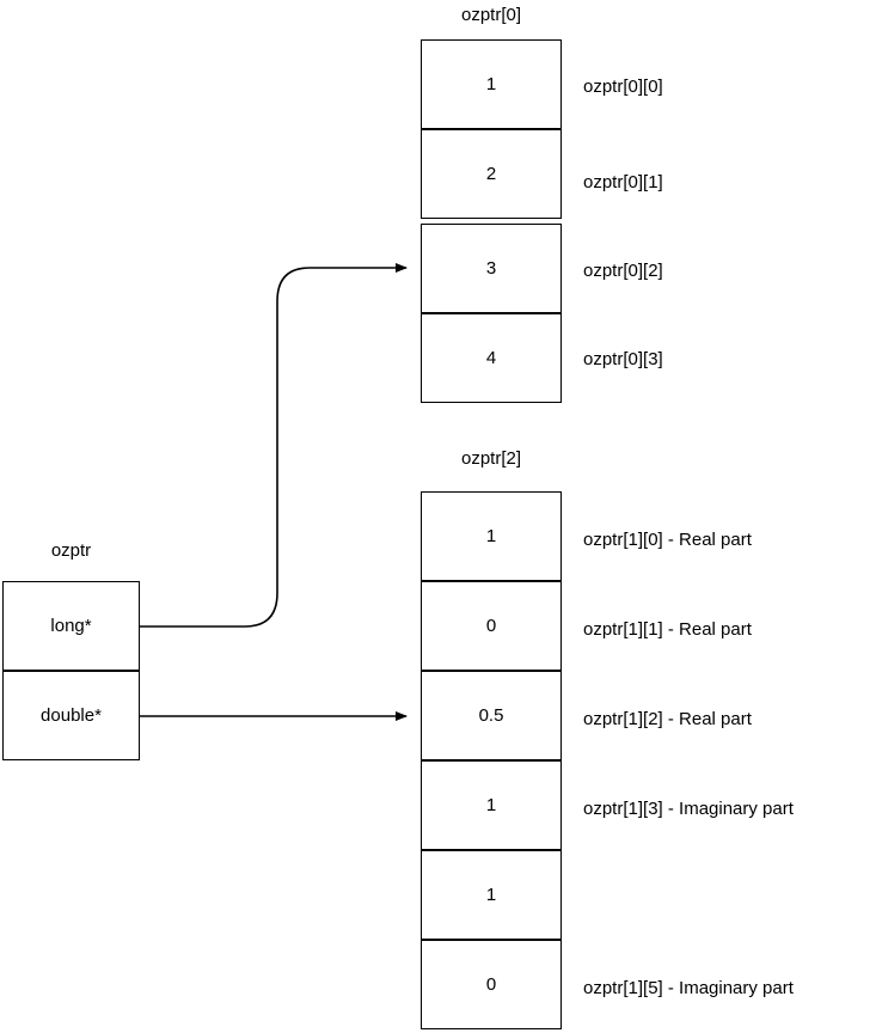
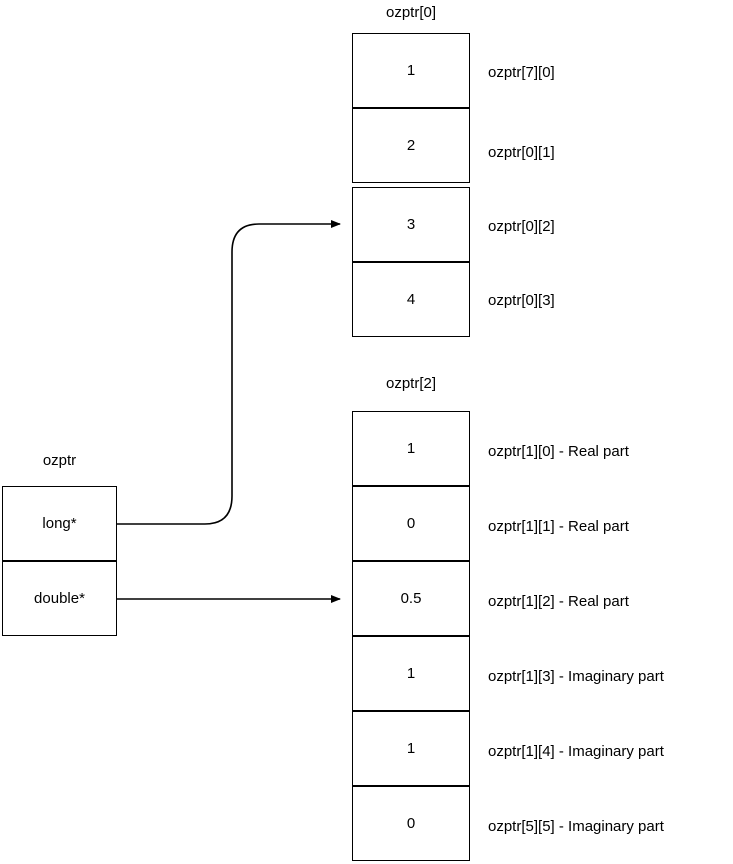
  ozptr
  long*
  double*
  ozptr[0]
  1
  2
  3
  4
- ozptr[0][0]
+ ozptr[7][0]
  ozptr[0][1]
  ozptr[0][2]
  ozptr[0][3]
  ozptr[2]
  1
  0
  0.5
  1
  1
  0
  ozptr[1][0] - Real part
  ozptr[1][1] - Real part
  ozptr[1][2] - Real part
  ozptr[1][3] - Imaginary part
+ ozptr[1][4] - Imaginary part
- ozptr[1][5] - Imaginary part
+ ozptr[5][5] - Imaginary part
